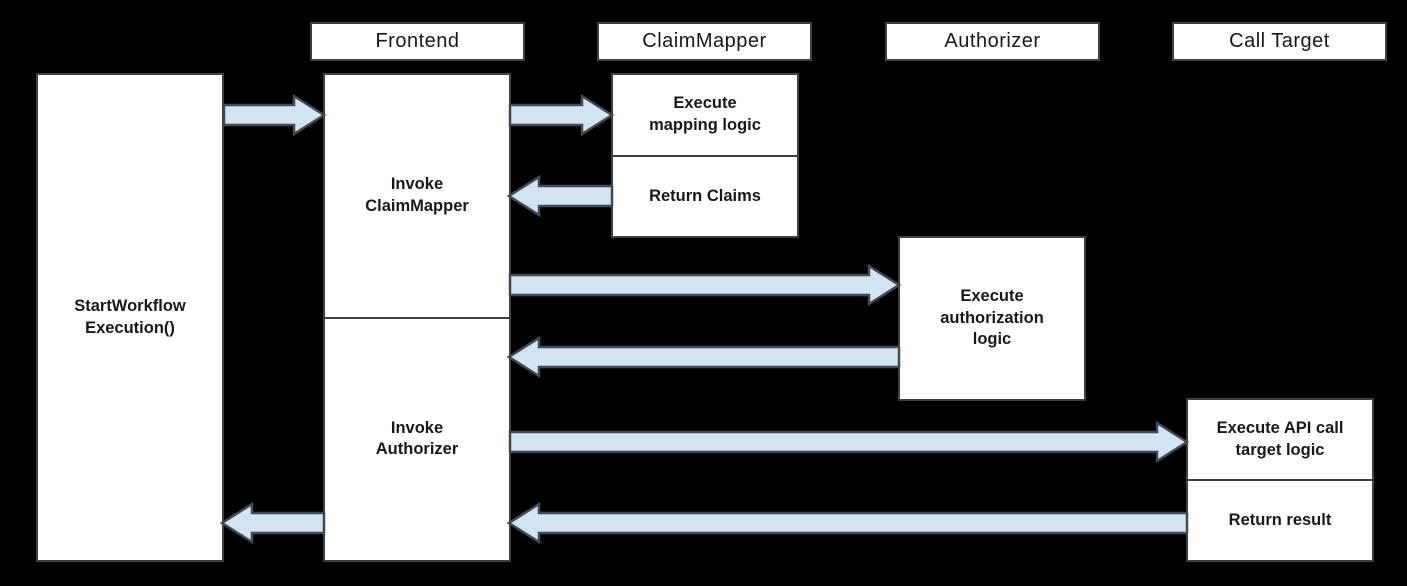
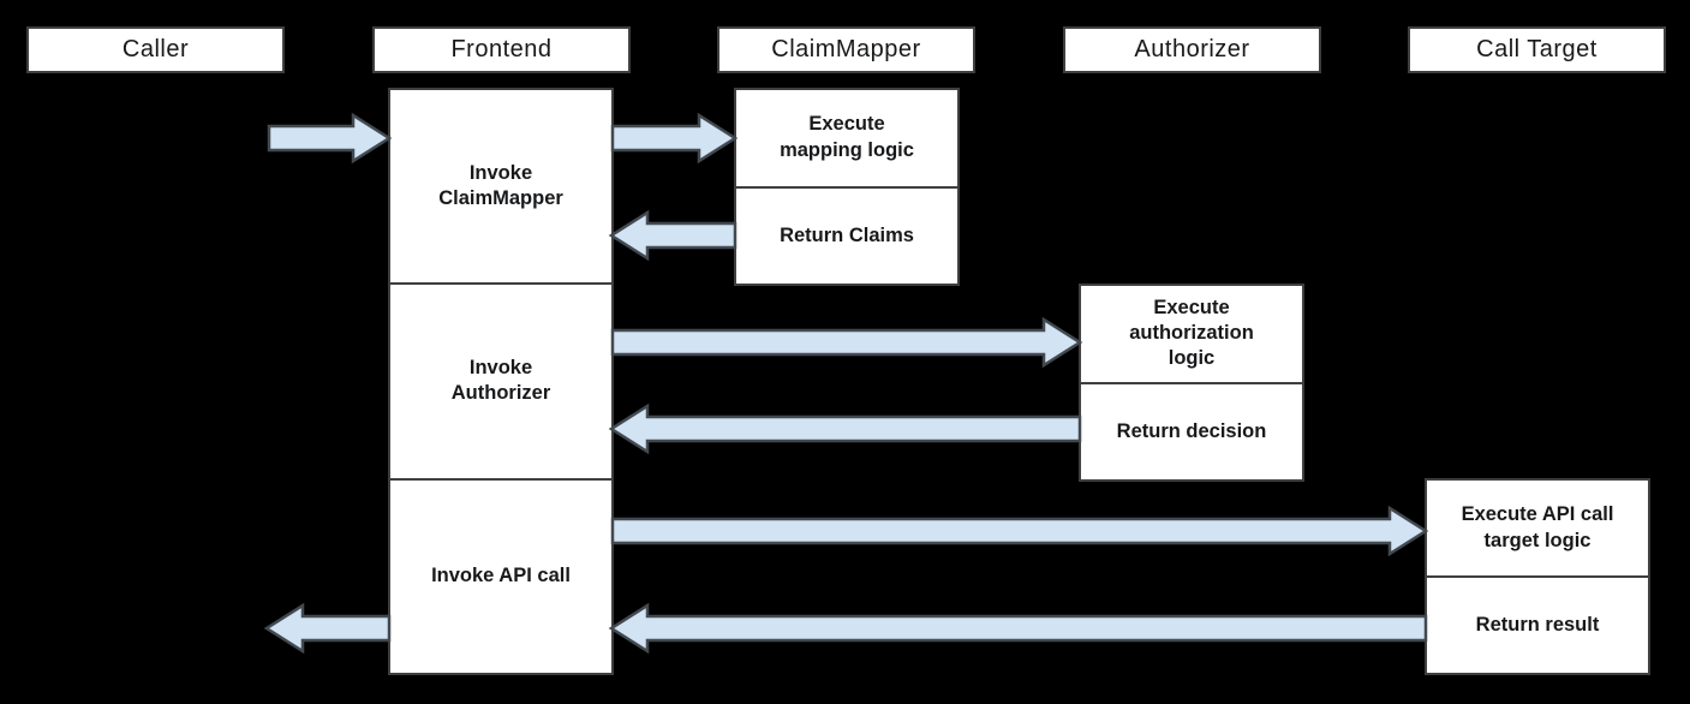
+ Caller
  Frontend
  ClaimMapper
  Authorizer
  Call Target
- StartWorkflow
- Execution()
  Invoke
  ClaimMapper
  Invoke
  Authorizer
+ Invoke API call
  Execute
  mapping logic
  Return Claims
  Execute
  authorization
  logic
+ Return decision
  Execute API call
  target logic
  Return result
